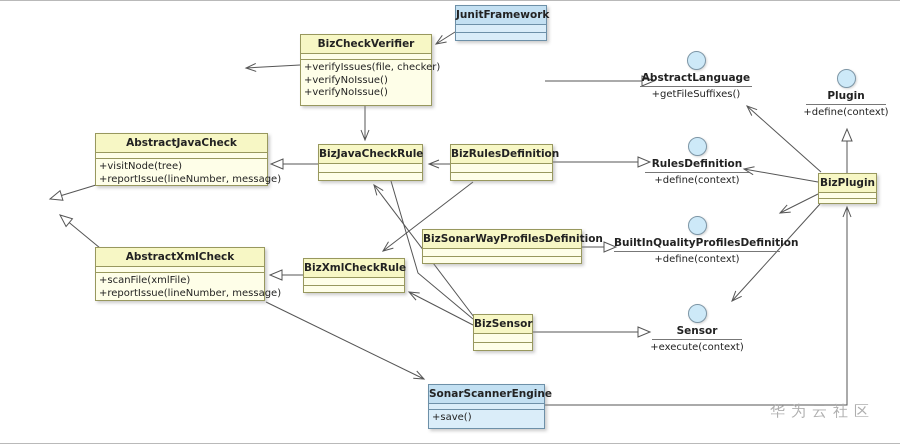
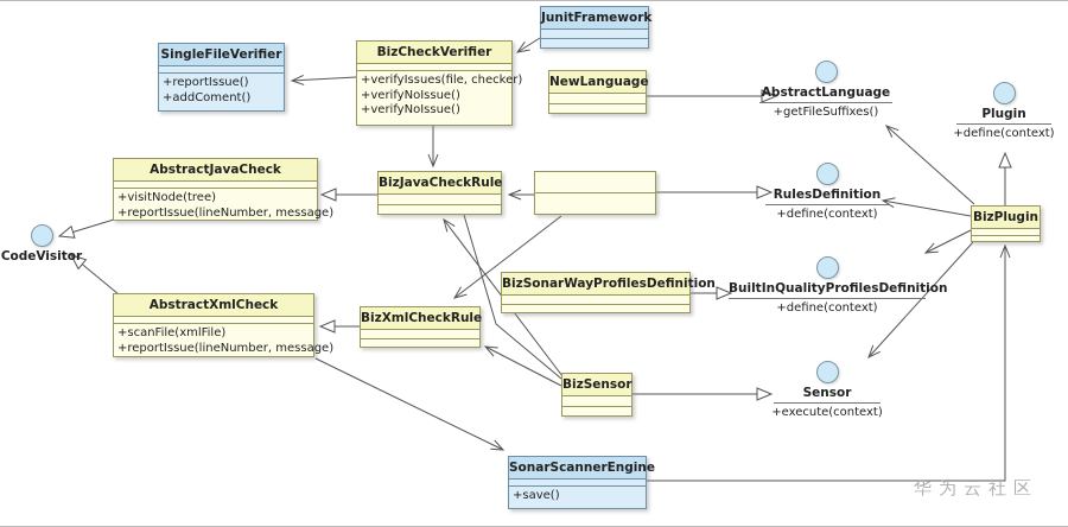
+ SingleFileVerifier
+ +reportIssue()
+ +addComent()
  BizCheckVerifier
  +verifyIssues(file, checker)
  +verifyNoIssue()
  +verifyNoIssue()
  JunitFramework
+ NewLanguage
  AbstractJavaCheck
  +visitNode(tree)
  +reportIssue(lineNumber, message)
  BizJavaCheckRule
- BizRulesDefinition
  AbstractXmlCheck
  +scanFile(xmlFile)
  +reportIssue(lineNumber, message)
  BizXmlCheckRule
  BizSonarWayProfilesDefinition
  BizSensor
  SonarScannerEngine
  +save()
  BizPlugin
  AbstractLanguage
  +getFileSuffixes()
  Plugin
  +define(context)
  RulesDefinition
  +define(context)
  BuiltInQualityProfilesDefinition
  +define(context)
  Sensor
  +execute(context)
+ CodeVisitor
  华为云社区
